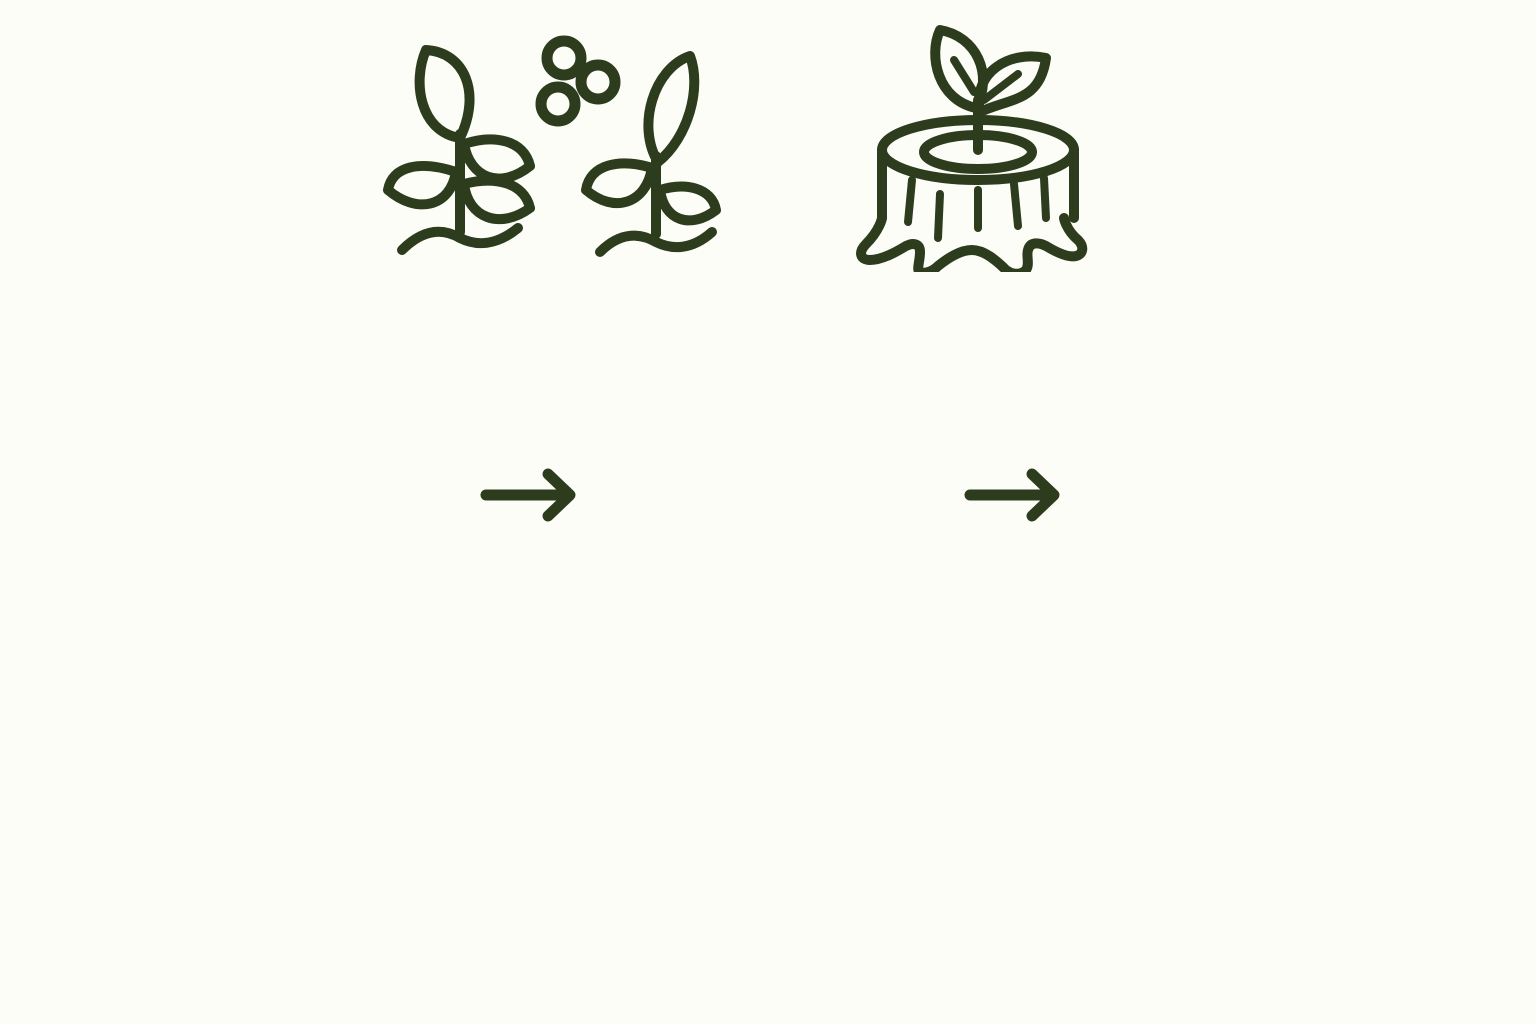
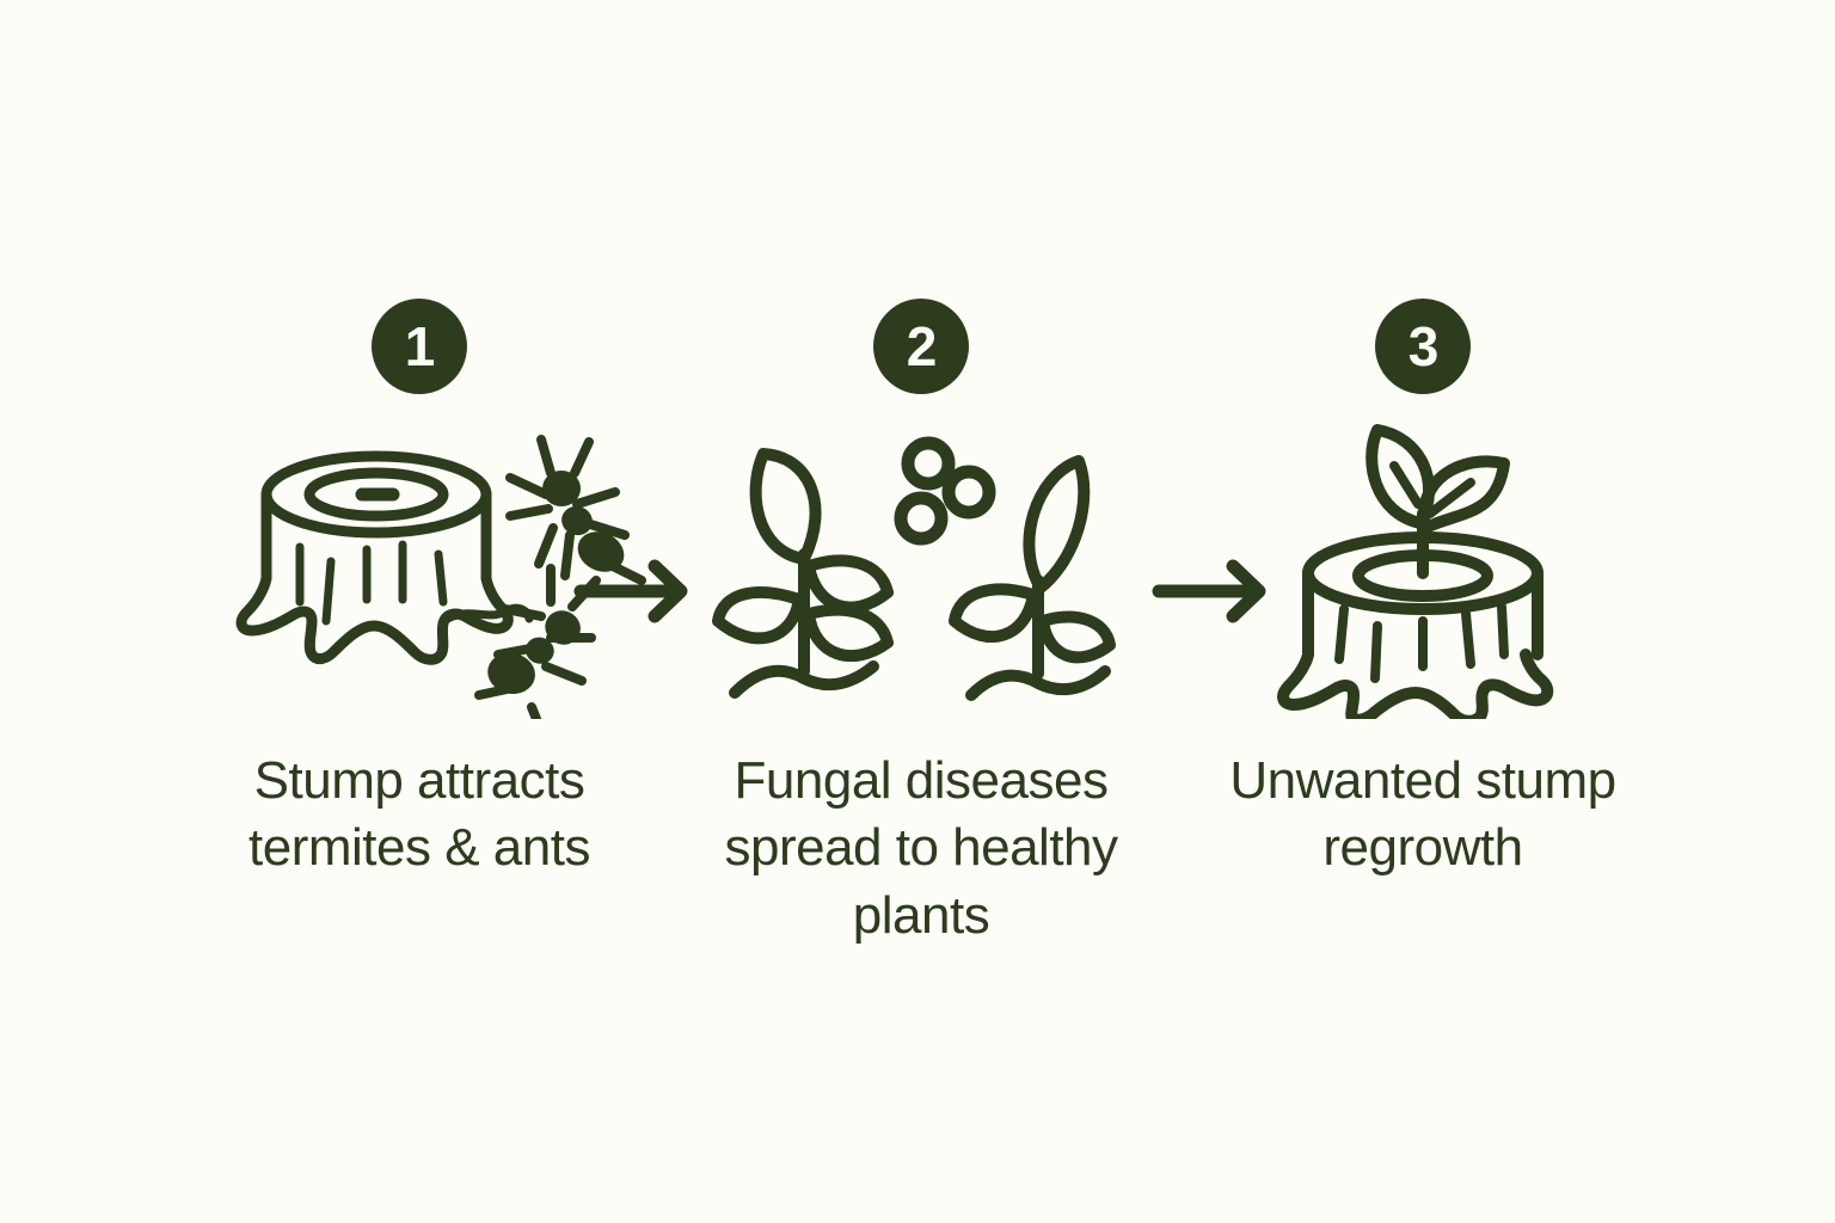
+ 1
+ Stump attracts termites & ants
+ 2
+ Fungal diseases spread to healthy plants
+ 3
+ Unwanted stump regrowth
